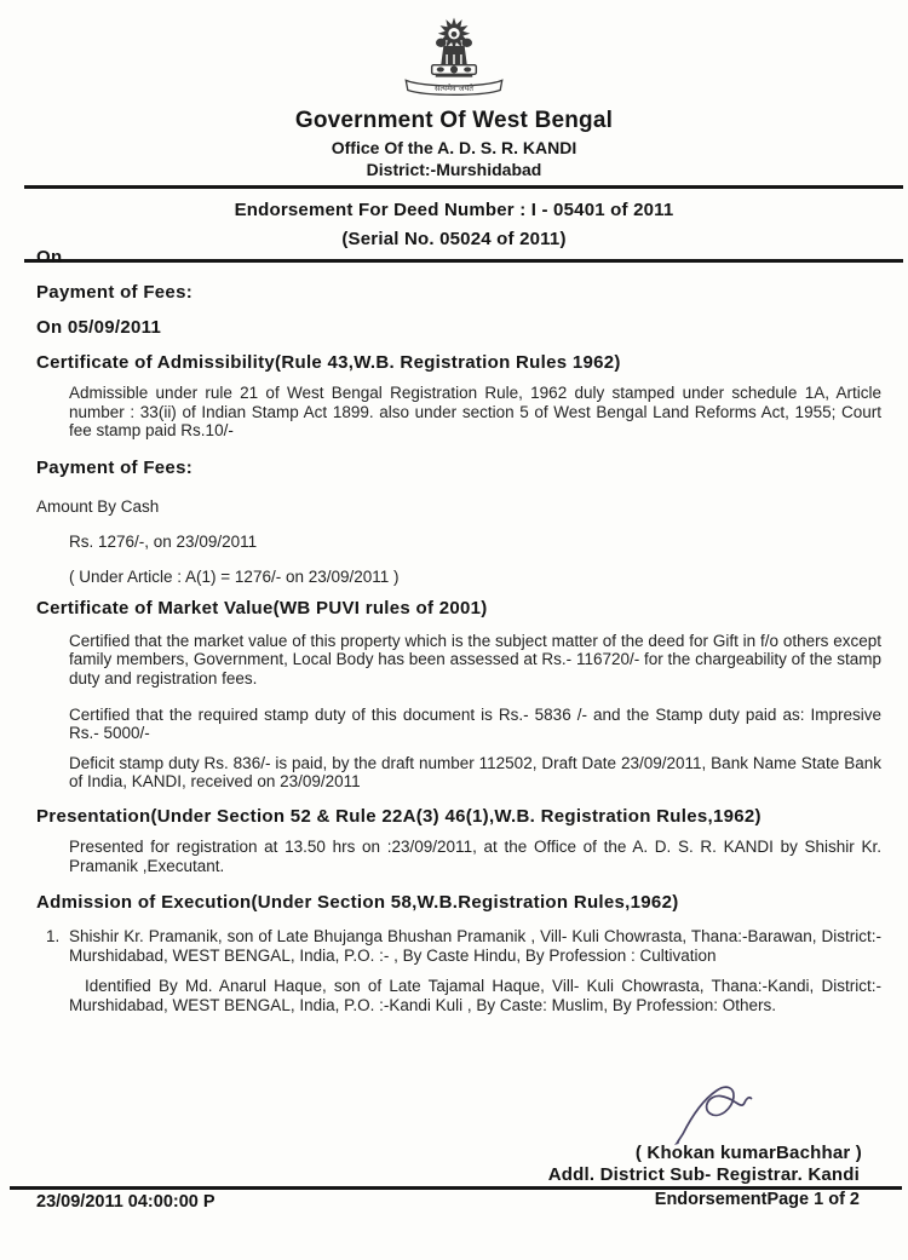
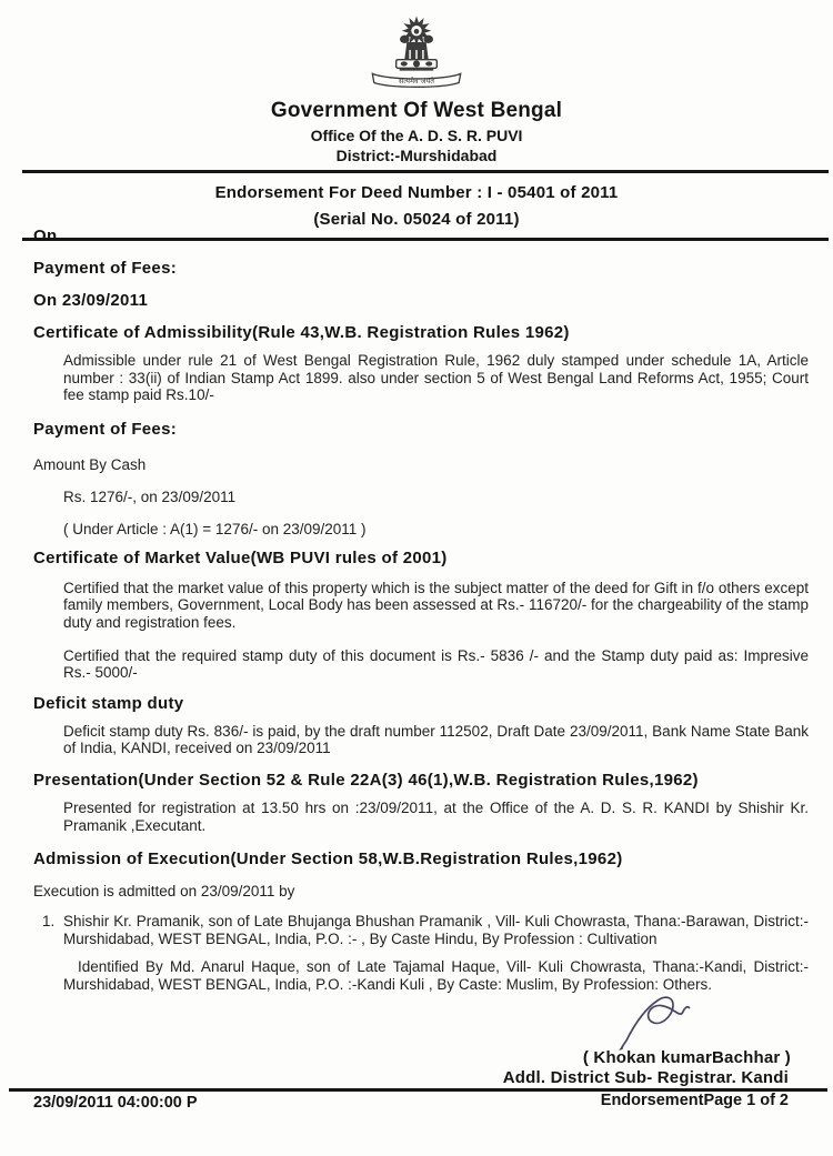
  सत्यमेव जयते
  Government Of West Bengal
- Office Of the A. D. S. R. KANDI
+ Office Of the A. D. S. R. PUVI
  District:-Murshidabad
  Endorsement For Deed Number : I - 05401 of 2011
  (Serial No. 05024 of 2011)
  On
  Payment of Fees:
- On 05/09/2011
+ On 23/09/2011
  Certificate of Admissibility(Rule 43,W.B. Registration Rules 1962)
  Admissible under rule 21 of West Bengal Registration Rule, 1962 duly stamped under schedule 1A, Article number : 33(ii) of Indian Stamp Act 1899. also under section 5 of West Bengal Land Reforms Act, 1955; Court fee stamp paid Rs.10/-
  Payment of Fees:
  Amount By Cash
  Rs. 1276/-, on 23/09/2011
  ( Under Article : A(1) = 1276/- on 23/09/2011 )
  Certificate of Market Value(WB PUVI rules of 2001)
  Certified that the market value of this property which is the subject matter of the deed for Gift in f/o others except family members, Government, Local Body has been assessed at Rs.- 116720/- for the chargeability of the stamp duty and registration fees.
  Certified that the required stamp duty of this document is Rs.- 5836 /- and the Stamp duty paid as: Impresive Rs.- 5000/-
+ Deficit stamp duty
  Deficit stamp duty Rs. 836/- is paid, by the draft number 112502, Draft Date 23/09/2011, Bank Name State Bank of India, KANDI, received on 23/09/2011
  Presentation(Under Section 52 & Rule 22A(3) 46(1),W.B. Registration Rules,1962)
  Presented for registration at 13.50 hrs on :23/09/2011, at the Office of the A. D. S. R. KANDI by Shishir Kr. Pramanik ,Executant.
  Admission of Execution(Under Section 58,W.B.Registration Rules,1962)
+ Execution is admitted on 23/09/2011 by
  1.
  Shishir Kr. Pramanik, son of Late Bhujanga Bhushan Pramanik , Vill- Kuli Chowrasta, Thana:-Barawan, District:-Murshidabad, WEST BENGAL, India, P.O. :- , By Caste Hindu, By Profession : Cultivation
  Identified By Md. Anarul Haque, son of Late Tajamal Haque, Vill- Kuli Chowrasta, Thana:-Kandi, District:-Murshidabad, WEST BENGAL, India, P.O. :-Kandi Kuli , By Caste: Muslim, By Profession: Others.
  ( Khokan kumarBachhar )
  Addl. District Sub- Registrar. Kandi
  23/09/2011 04:00:00 P
  EndorsementPage 1 of 2
